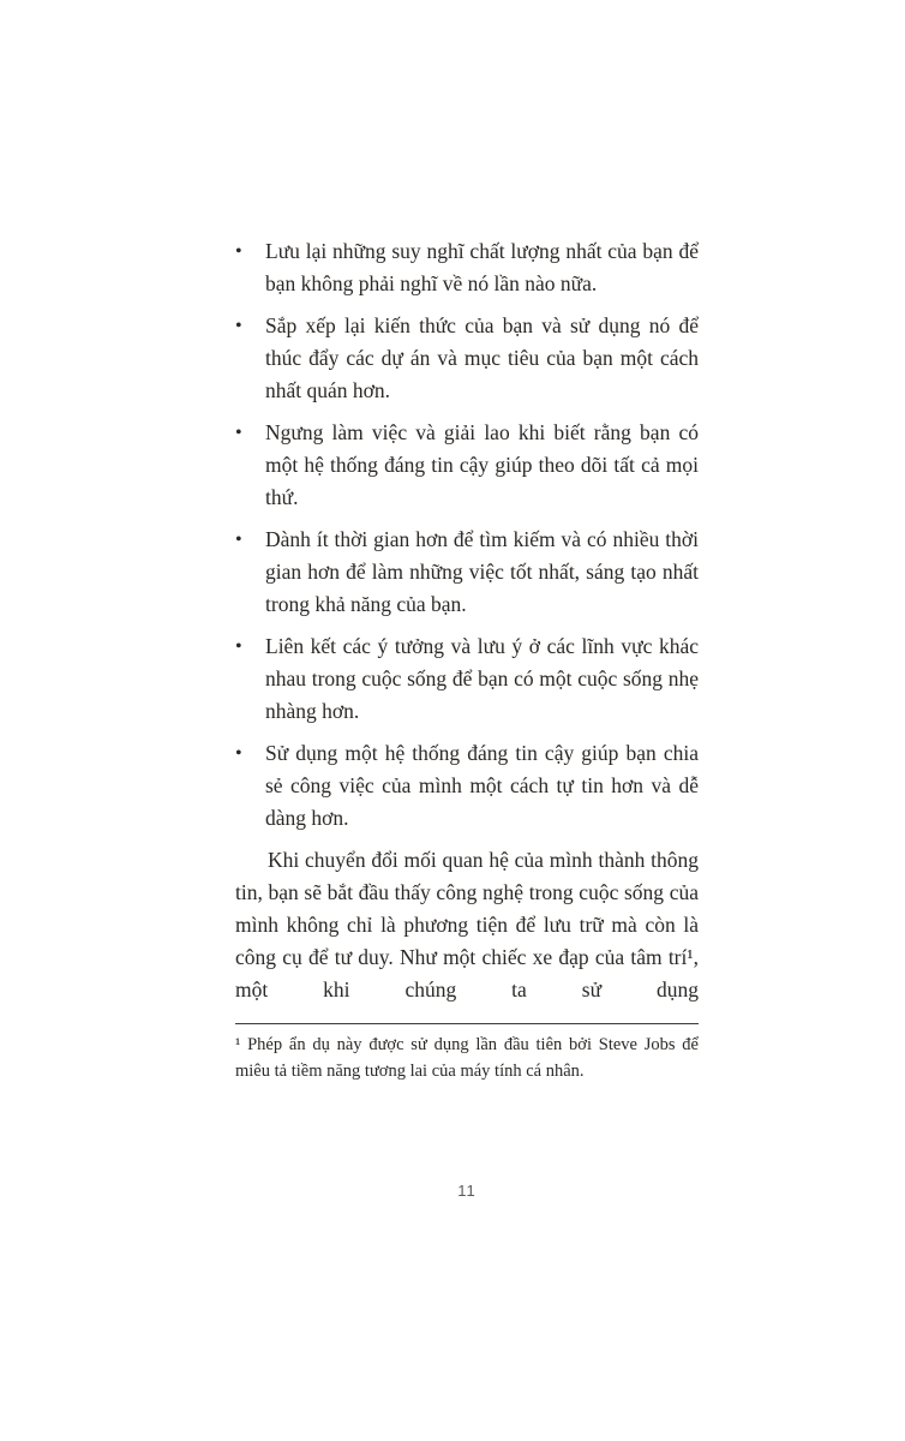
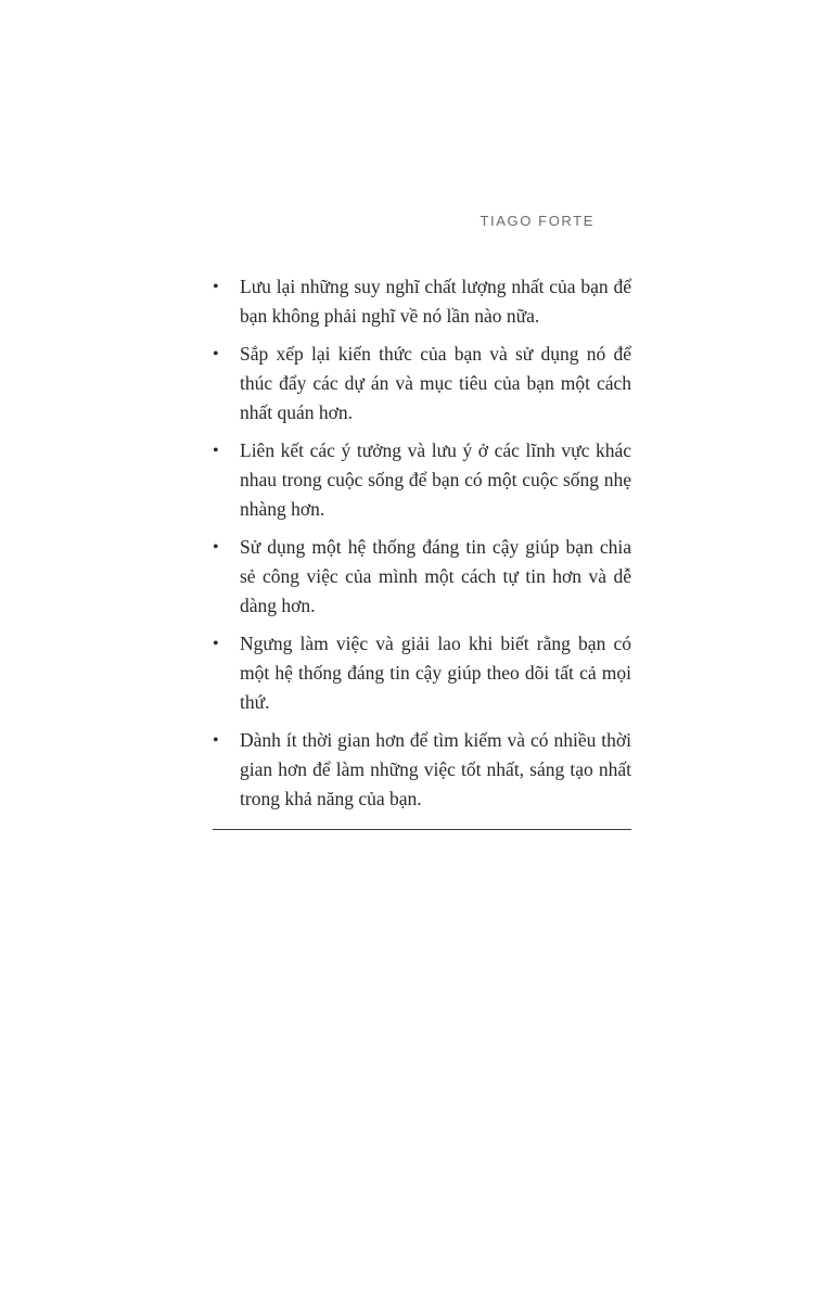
+ TIAGO FORTE
  •
  Lưu lại những suy nghĩ chất lượng nhất của bạn để bạn không phải nghĩ về nó lần nào nữa.
  •
  Sắp xếp lại kiến thức của bạn và sử dụng nó để thúc đẩy các dự án và mục tiêu của bạn một cách nhất quán hơn.
  •
- Ngưng làm việc và giải lao khi biết rằng bạn có một hệ thống đáng tin cậy giúp theo dõi tất cả mọi thứ.
+ Liên kết các ý tưởng và lưu ý ở các lĩnh vực khác nhau trong cuộc sống để bạn có một cuộc sống nhẹ nhàng hơn.
  •
- Dành ít thời gian hơn để tìm kiếm và có nhiều thời gian hơn để làm những việc tốt nhất, sáng tạo nhất trong khả năng của bạn.
+ Sử dụng một hệ thống đáng tin cậy giúp bạn chia sẻ công việc của mình một cách tự tin hơn và dễ dàng hơn.
  •
- Liên kết các ý tưởng và lưu ý ở các lĩnh vực khác nhau trong cuộc sống để bạn có một cuộc sống nhẹ nhàng hơn.
+ Ngưng làm việc và giải lao khi biết rằng bạn có một hệ thống đáng tin cậy giúp theo dõi tất cả mọi thứ.
  •
- Sử dụng một hệ thống đáng tin cậy giúp bạn chia sẻ công việc của mình một cách tự tin hơn và dễ dàng hơn.
+ Dành ít thời gian hơn để tìm kiếm và có nhiều thời gian hơn để làm những việc tốt nhất, sáng tạo nhất trong khả năng của bạn.
- Khi chuyển đổi mối quan hệ của mình thành thông tin, bạn sẽ bắt đầu thấy công nghệ trong cuộc sống của mình không chỉ là phương tiện để lưu trữ mà còn là công cụ để tư duy. Như một chiếc xe đạp của tâm trí¹, một khi chúng ta sử dụng
- ¹ Phép ẩn dụ này được sử dụng lần đầu tiên bởi Steve Jobs để miêu tả tiềm năng tương lai của máy tính cá nhân.
- 11
